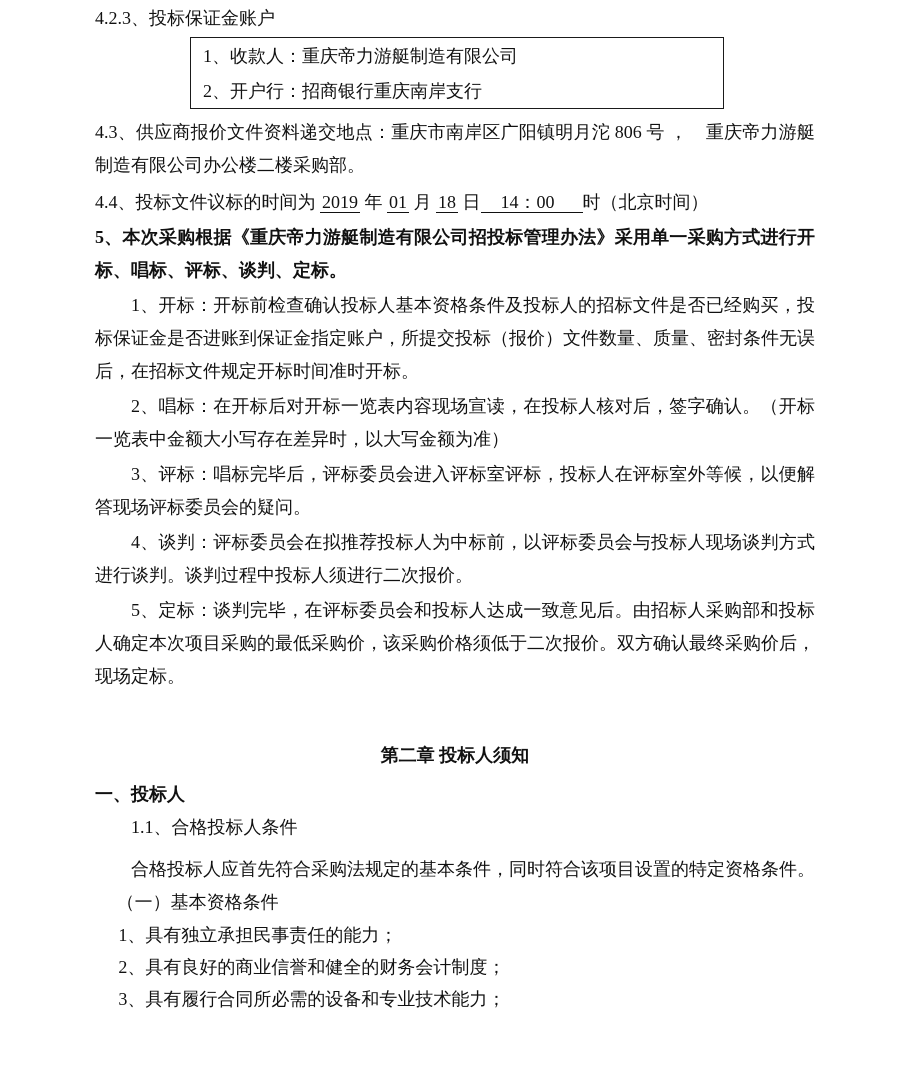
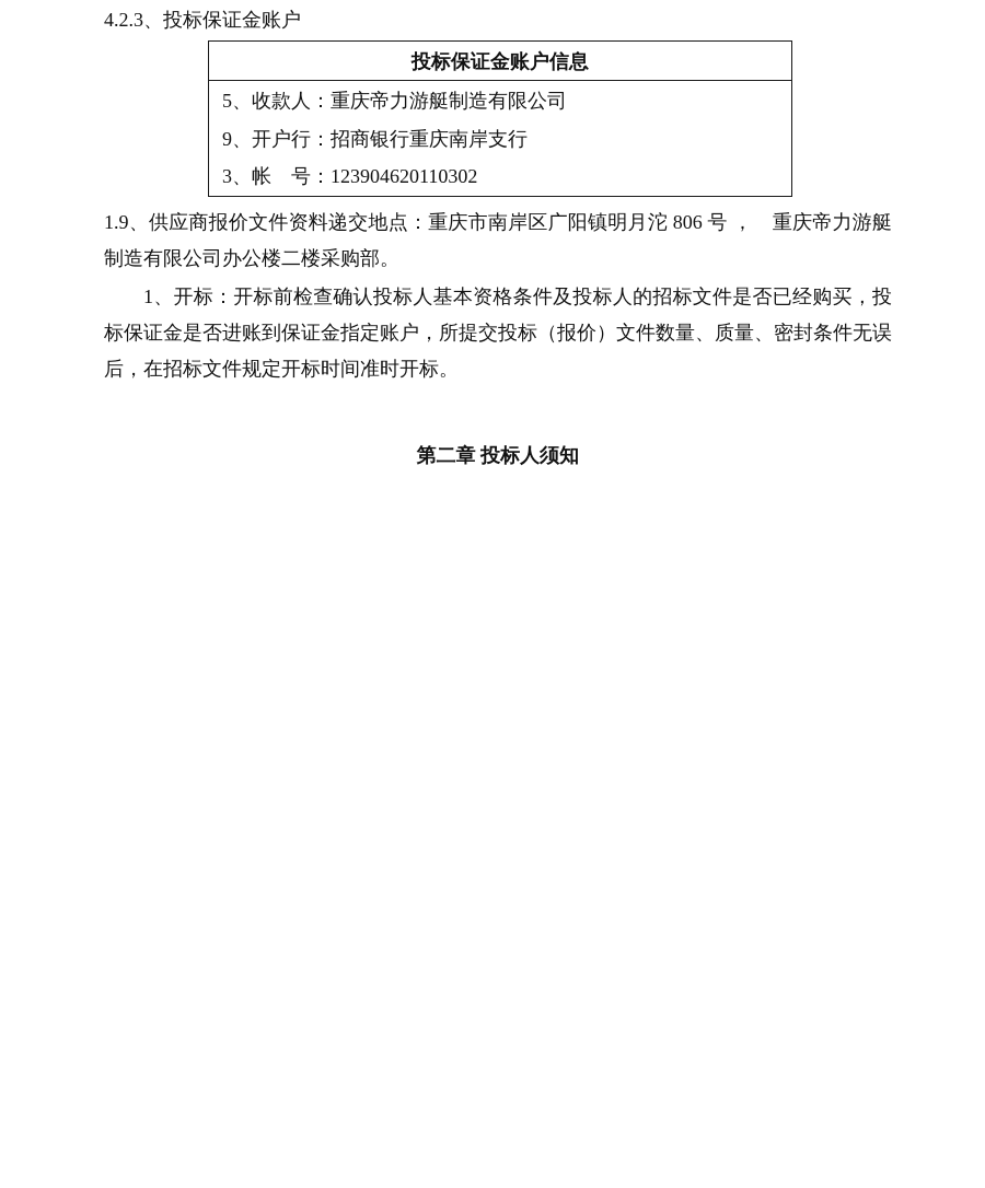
  4.2.3、投标保证金账户
+ 投标保证金账户信息
- 1、收款人：重庆帝力游艇制造有限公司
+ 5、收款人：重庆帝力游艇制造有限公司
- 2、开户行：招商银行重庆南岸支行
+ 9、开户行：招商银行重庆南岸支行
+ 3、帐 号：123904620110302
- 4.3、供应商报价文件资料递交地点：重庆市南岸区广阳镇明月沱 806 号 ， 重庆帝力游艇制造有限公司办公楼二楼采购部。
+ 1.9、供应商报价文件资料递交地点：重庆市南岸区广阳镇明月沱 806 号 ， 重庆帝力游艇制造有限公司办公楼二楼采购部。
- 4.4、投标文件议标的时间为 2019 年 01 月 18 日 14：00 时（北京时间）
- 5、本次采购根据《重庆帝力游艇制造有限公司招投标管理办法》采用单一采购方式进行开标、唱标、评标、谈判、定标。
  1、开标：开标前检查确认投标人基本资格条件及投标人的招标文件是否已经购买，投标保证金是否进账到保证金指定账户，所提交投标（报价）文件数量、质量、密封条件无误后，在招标文件规定开标时间准时开标。
- 2、唱标：在开标后对开标一览表内容现场宣读，在投标人核对后，签字确认。（开标一览表中金额大小写存在差异时，以大写金额为准）
- 3、评标：唱标完毕后，评标委员会进入评标室评标，投标人在评标室外等候，以便解答现场评标委员会的疑问。
- 4、谈判：评标委员会在拟推荐投标人为中标前，以评标委员会与投标人现场谈判方式进行谈判。谈判过程中投标人须进行二次报价。
- 5、定标：谈判完毕，在评标委员会和投标人达成一致意见后。由招标人采购部和投标人确定本次项目采购的最低采购价，该采购价格须低于二次报价。双方确认最终采购价后，现场定标。
  第二章 投标人须知
- 一、投标人
- 1.1、合格投标人条件
- 合格投标人应首先符合采购法规定的基本条件，同时符合该项目设置的特定资格条件。
- （一）基本资格条件
- 1、具有独立承担民事责任的能力；
- 2、具有良好的商业信誉和健全的财务会计制度；
- 3、具有履行合同所必需的设备和专业技术能力；
